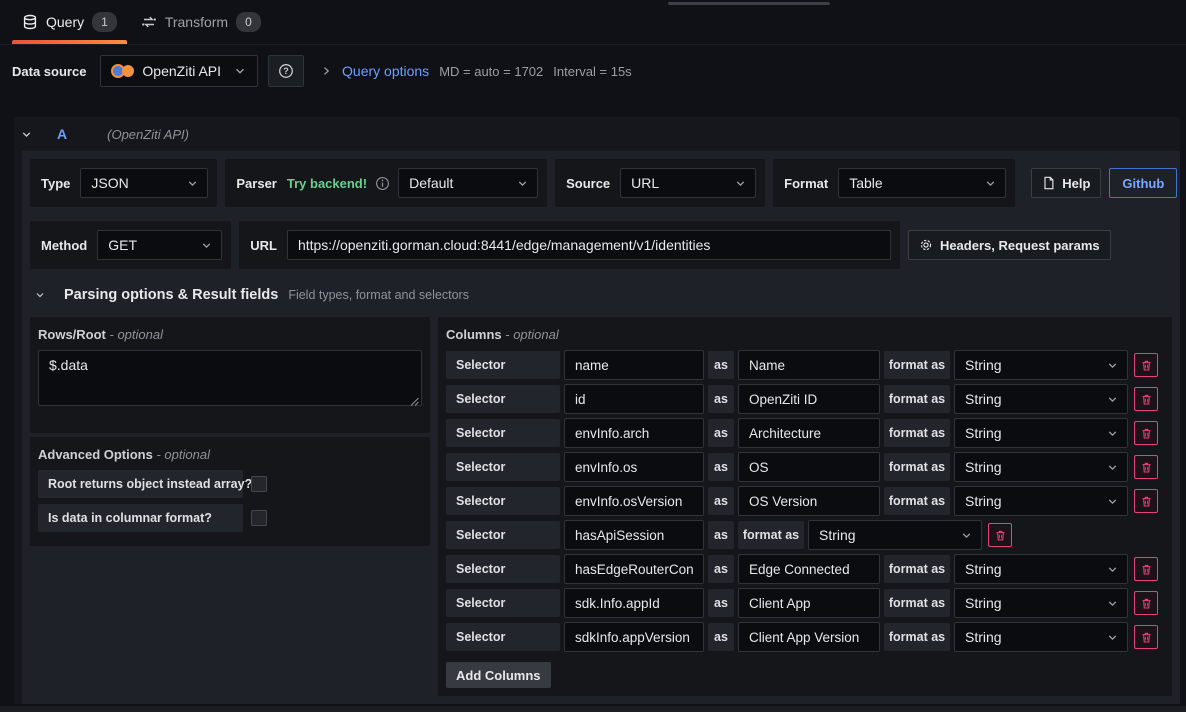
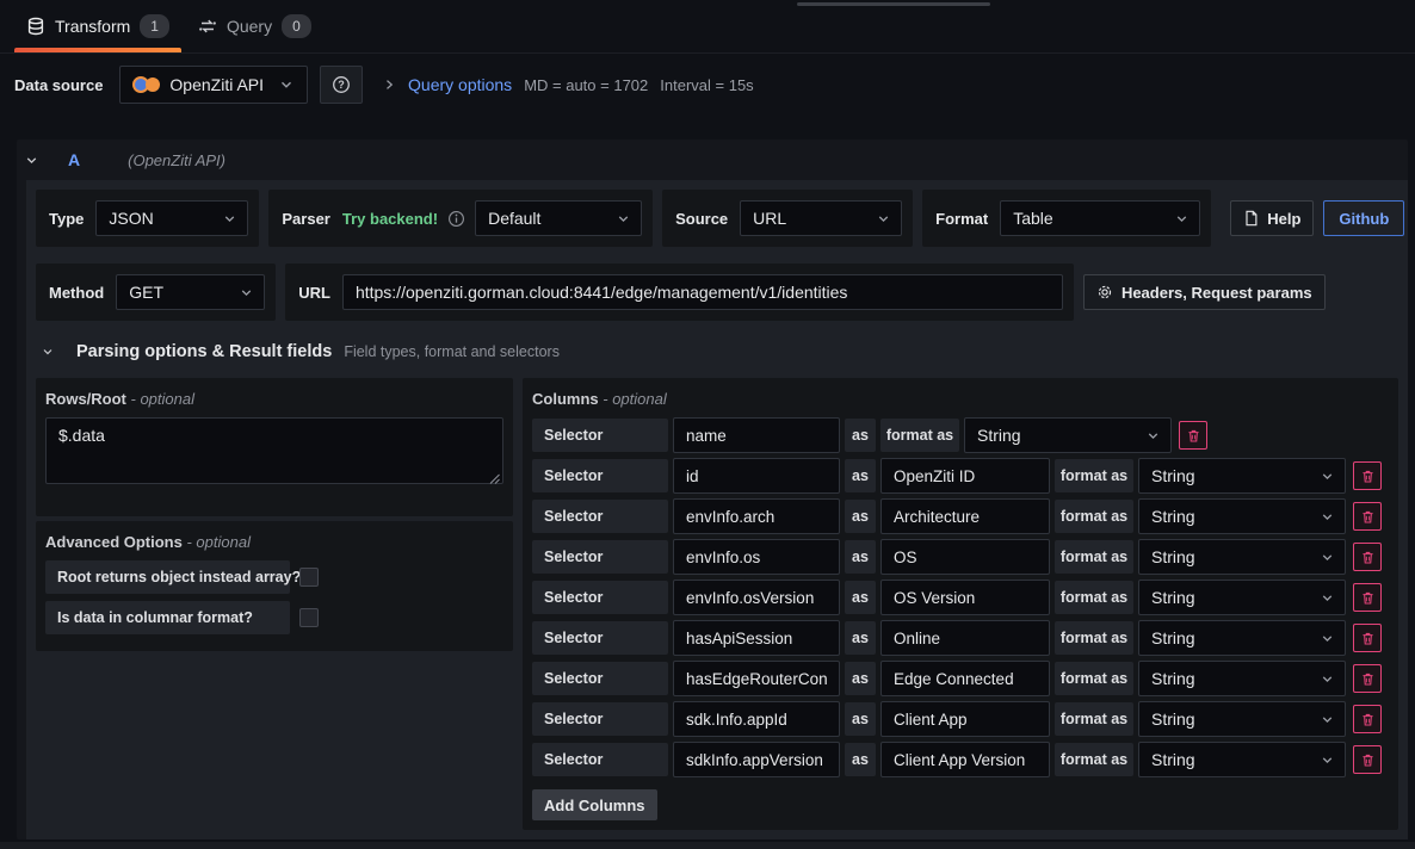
- Query
+ Transform
  1
- Transform
+ Query
  0
  Data source
  OpenZiti API
  ?
  Query options
  MD = auto = 1702
  Interval = 15s
  A
  (OpenZiti API)
  Type
  JSON
  Parser
  Try backend!
  Default
  Source
  URL
  Format
  Table
  Help
  Github
  Method
  GET
  URL
  https://openziti.gorman.cloud:8441/edge/management/v1/identities
  Headers, Request params
  Parsing options & Result fields
  Field types, format and selectors
  Rows/Root - optional
  $.data
  Advanced Options - optional
  Root returns object instead array?
  Is data in columnar format?
  Columns - optional
  Selector
  name
  as
- Name
  format as
  String
  Selector
  id
  as
  OpenZiti ID
  format as
  String
  Selector
  envInfo.arch
  as
  Architecture
  format as
  String
  Selector
  envInfo.os
  as
  OS
  format as
  String
  Selector
  envInfo.osVersion
  as
  OS Version
  format as
  String
  Selector
  hasApiSession
  as
+ Online
  format as
  String
  Selector
  as
  Edge Connected
  format as
  String
  Selector
  sdk.Info.appId
  as
  Client App
  format as
  String
  Selector
  sdkInfo.appVersion
  as
  Client App Version
  format as
  String
  Add Columns
